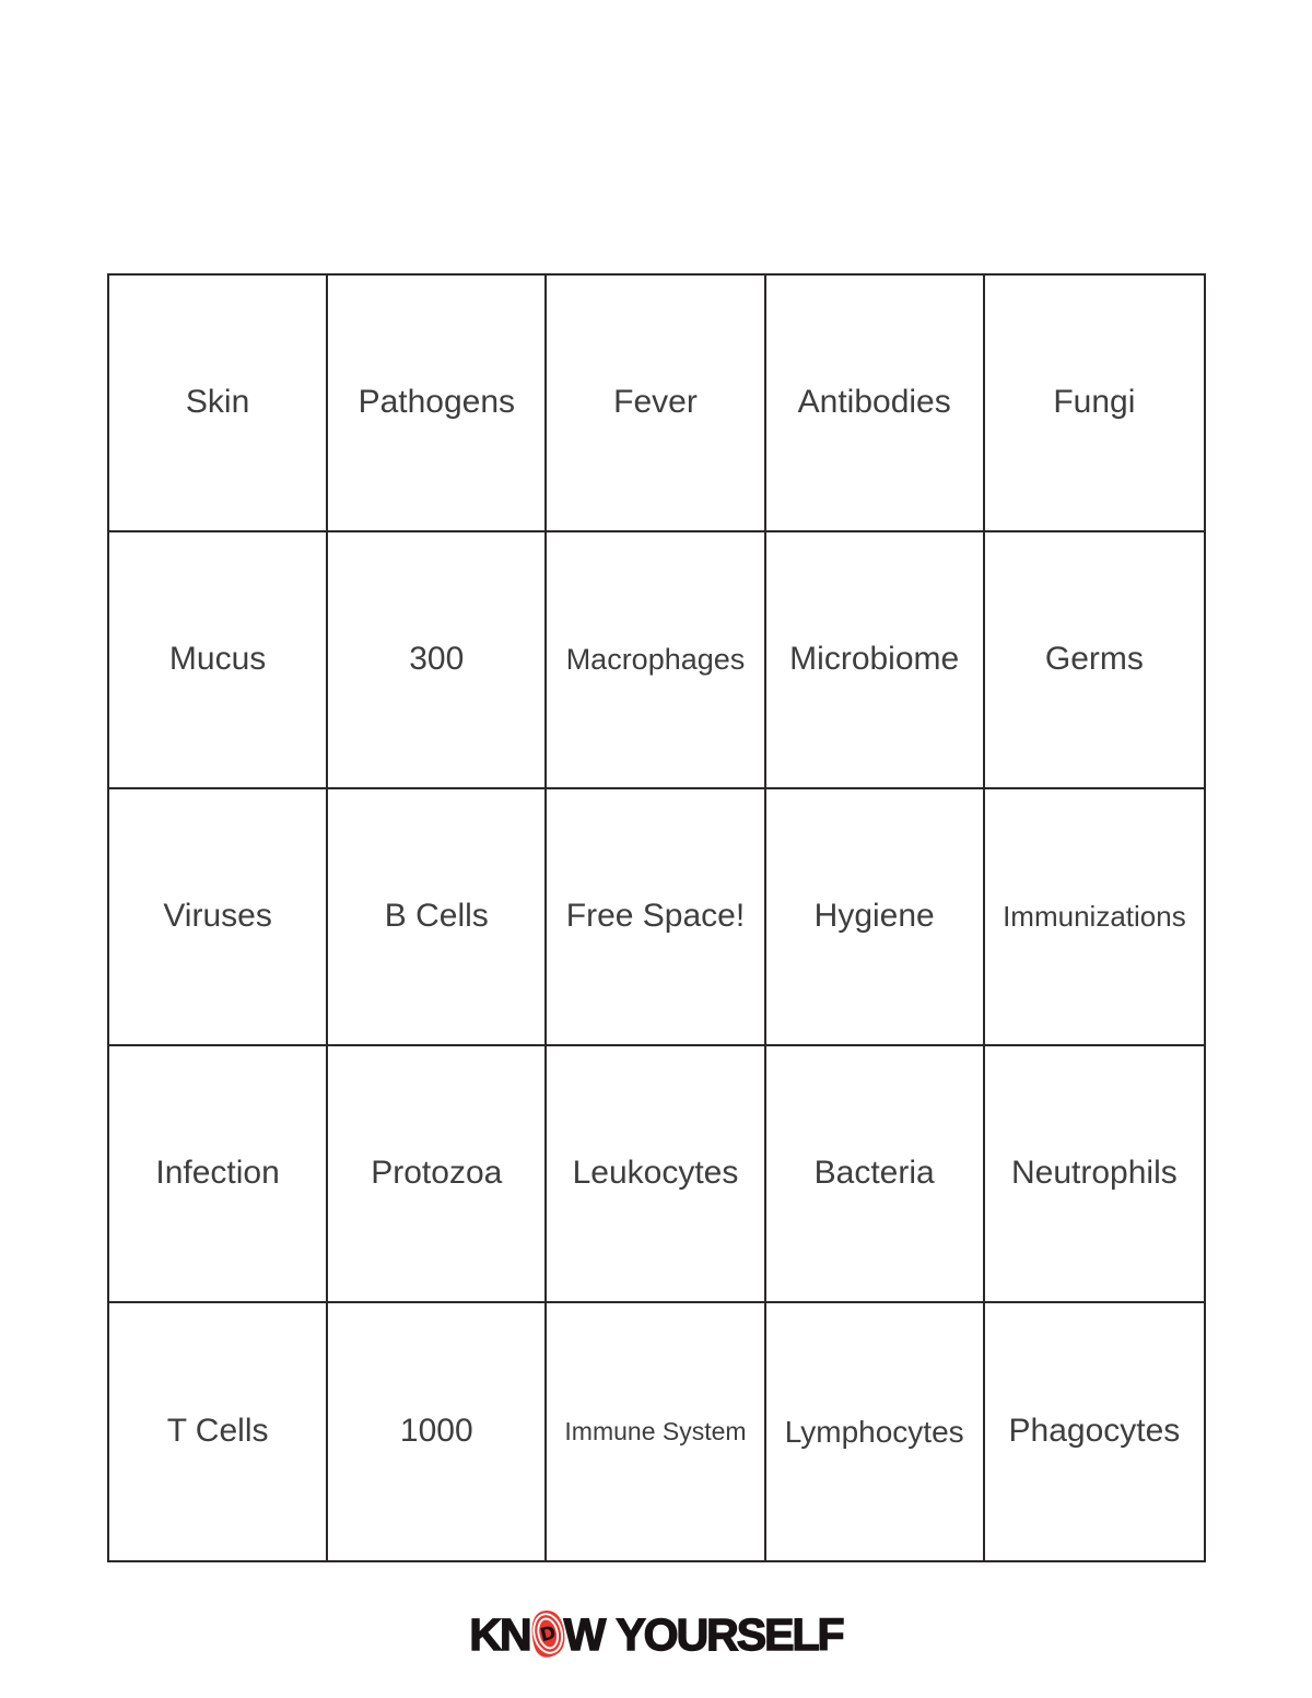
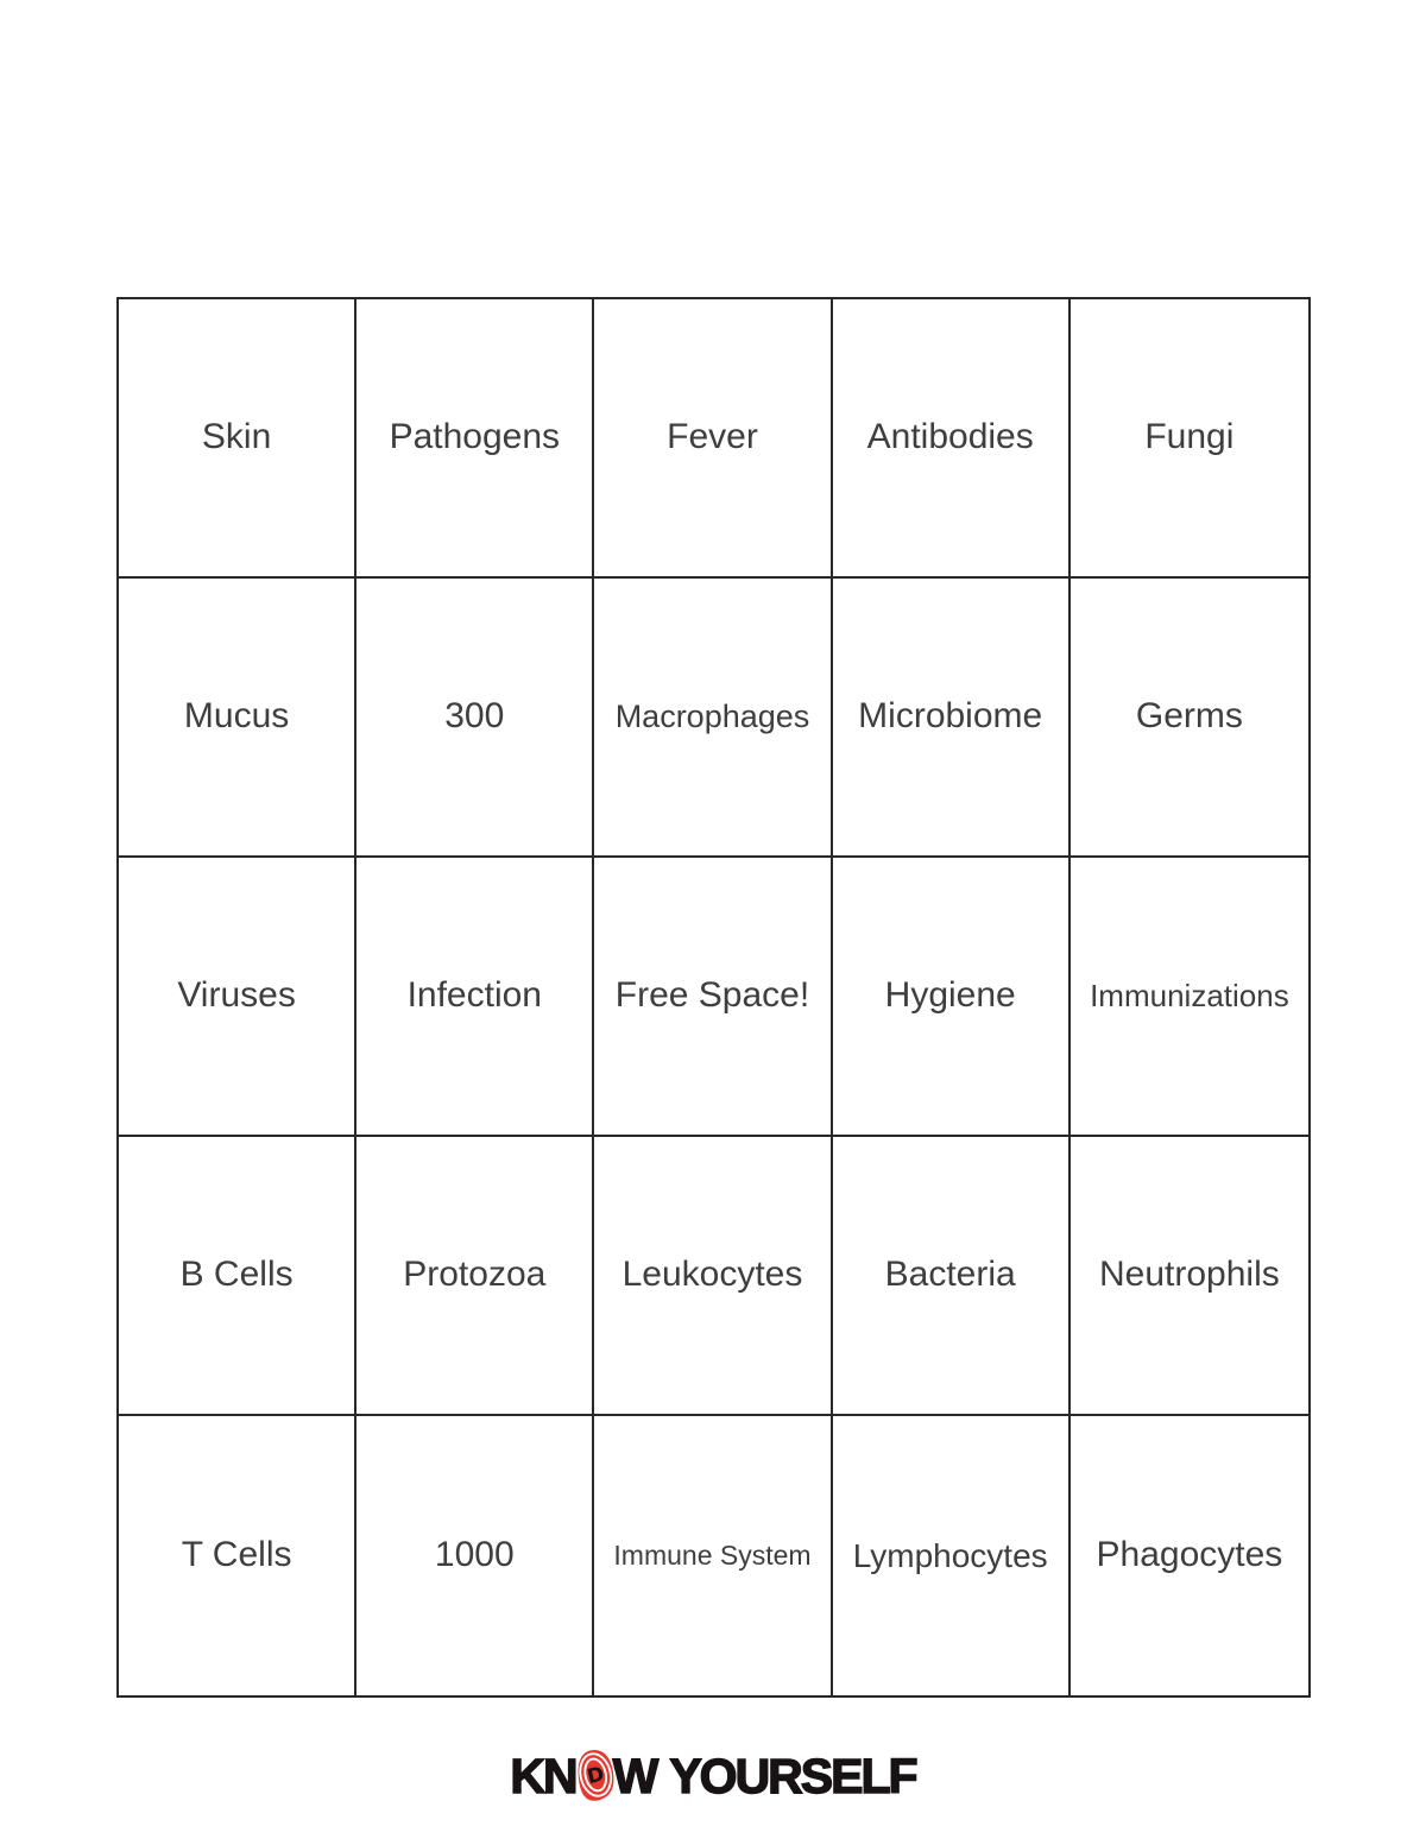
  Skin
  Pathogens
  Fever
  Antibodies
  Fungi
  Mucus
  300
  Macrophages
  Microbiome
  Germs
  Viruses
- B Cells
+ Infection
  Free Space!
  Hygiene
  Immunizations
- Infection
+ B Cells
  Protozoa
  Leukocytes
  Bacteria
  Neutrophils
  T Cells
  1000
  Immune System
  Lymphocytes
  Phagocytes
  KN
  W
  YOURSELF
